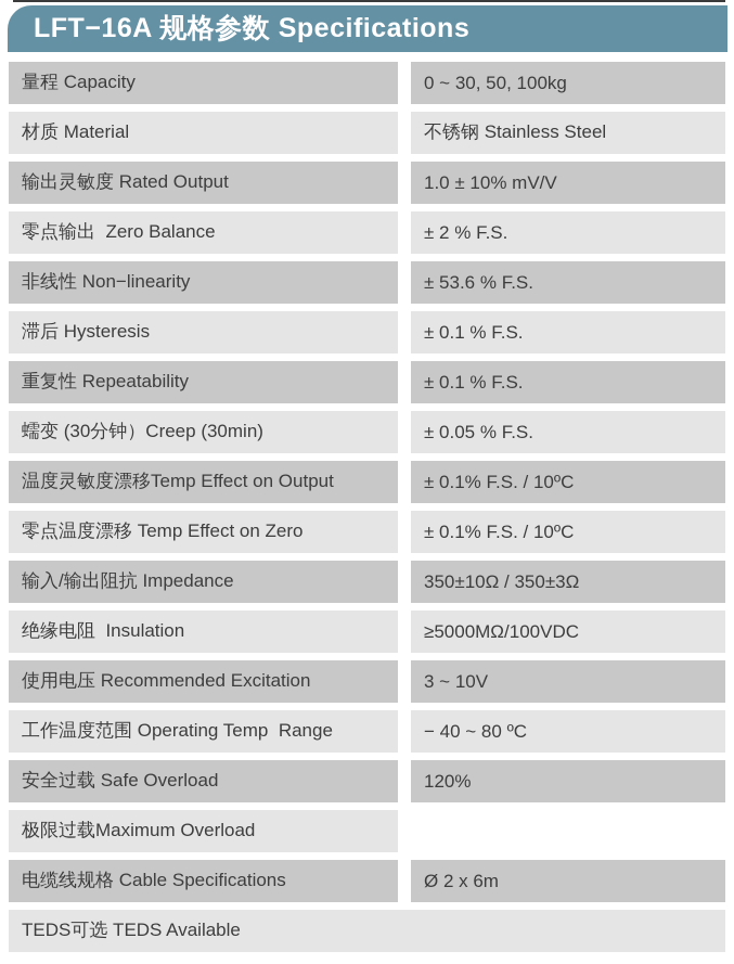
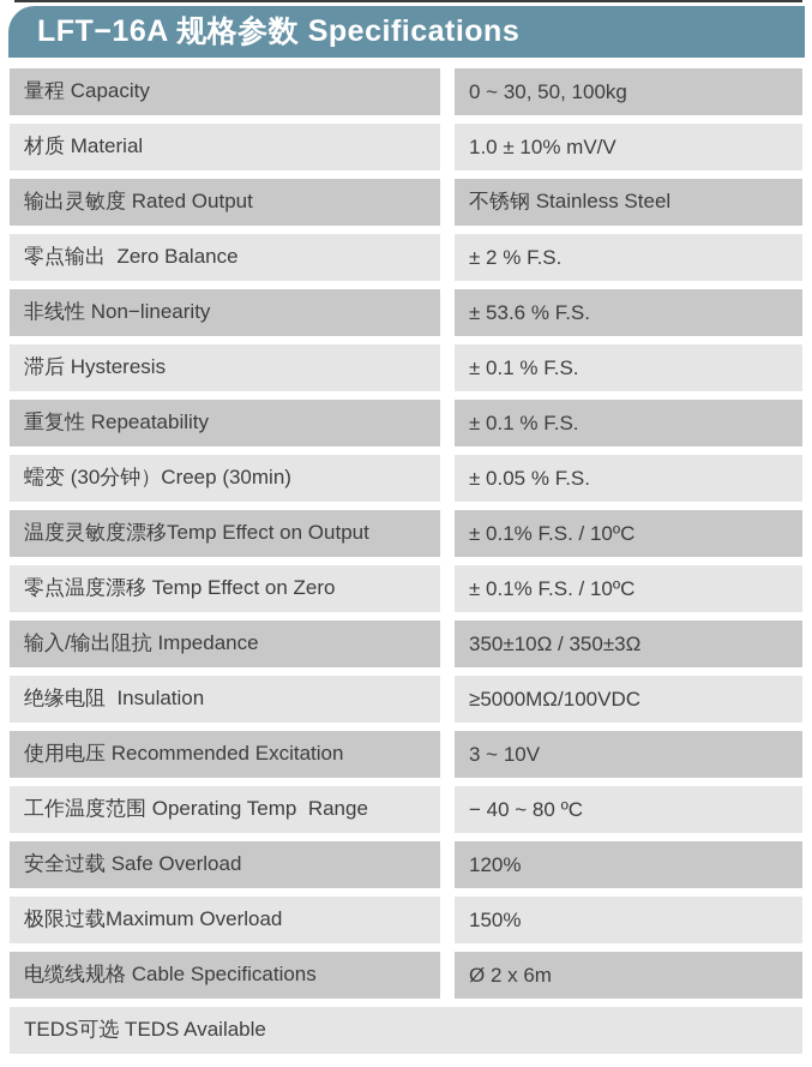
  LFT−16A 规格参数 Specifications
  量程 Capacity
  0 ~ 30, 50, 100kg
  材质 Material
- 不锈钢 Stainless Steel
+ 1.0 ± 10% mV/V
  输出灵敏度 Rated Output
- 1.0 ± 10% mV/V
+ 不锈钢 Stainless Steel
  零点输出 Zero Balance
  ± 2 % F.S.
  非线性 Non−linearity
  ± 53.6 % F.S.
  滞后 Hysteresis
  ± 0.1 % F.S.
  重复性 Repeatability
  ± 0.1 % F.S.
  蠕变 (30分钟）Creep (30min)
  ± 0.05 % F.S.
  温度灵敏度漂移Temp Effect on Output
  ± 0.1% F.S. / 10ºC
  零点温度漂移 Temp Effect on Zero
  ± 0.1% F.S. / 10ºC
  输入/输出阻抗 Impedance
  350±10Ω / 350±3Ω
  绝缘电阻 Insulation
  ≥5000MΩ/100VDC
  使用电压 Recommended Excitation
  3 ~ 10V
  工作温度范围 Operating Temp Range
  − 40 ~ 80 ºC
  安全过载 Safe Overload
  120%
  极限过载Maximum Overload
+ 150%
  电缆线规格 Cable Specifications
  Ø 2 x 6m
  TEDS可选 TEDS Available
